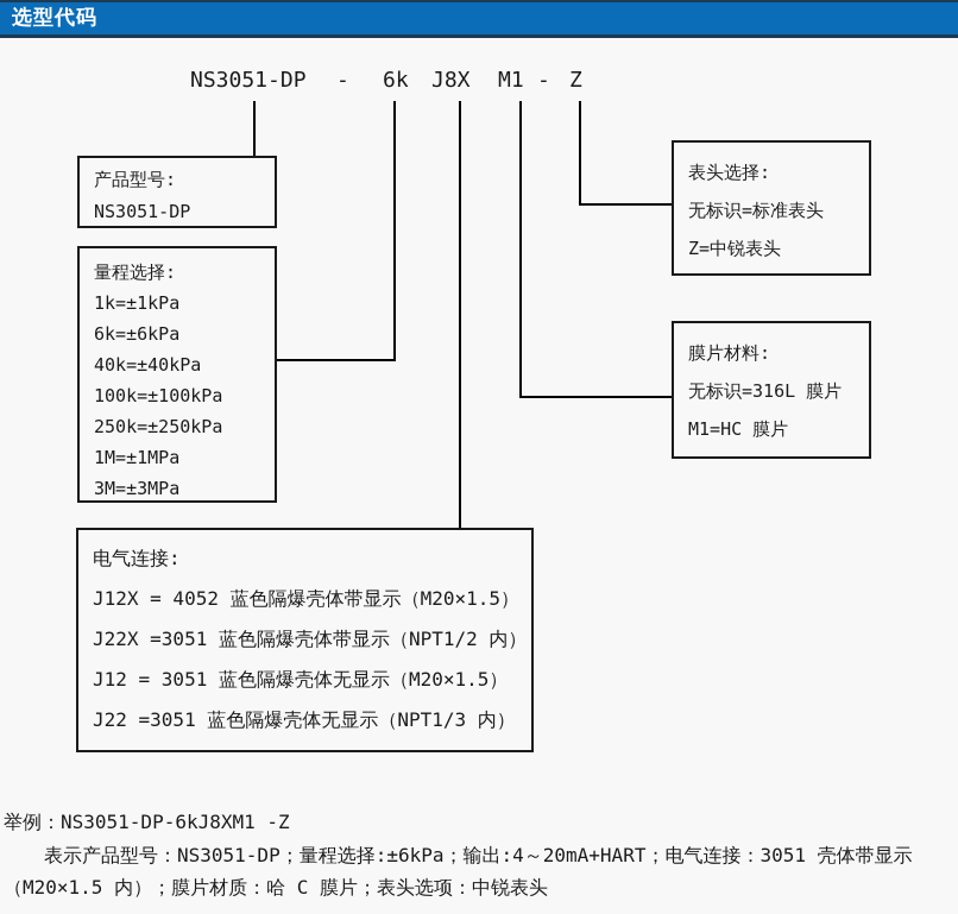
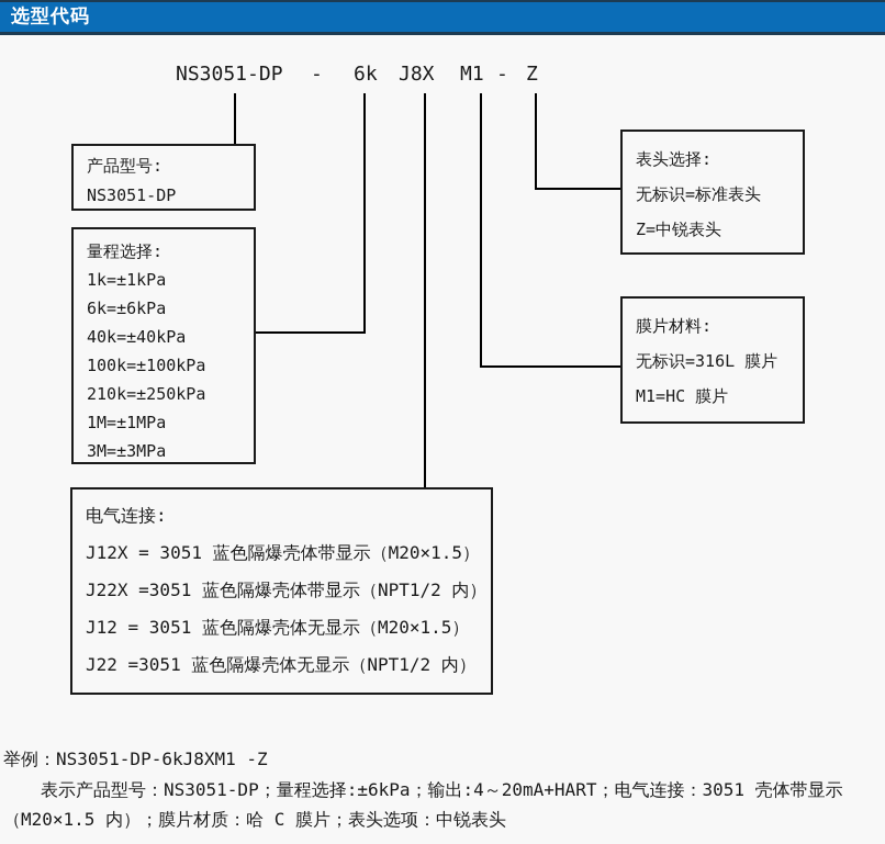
  选型代码
  NS3051-DP
  -
  6k
  J8X
  M1
  -
  Z
  产品型号:
  NS3051-DP
  量程选择:
  1k=±1kPa
  6k=±6kPa
  40k=±40kPa
  100k=±100kPa
- 250k=±250kPa
+ 210k=±250kPa
  1M=±1MPa
  3M=±3MPa
  电气连接:
- J12X = 4052 蓝色隔爆壳体带显示（M20×1.5）
+ J12X = 3051 蓝色隔爆壳体带显示（M20×1.5）
  J22X =3051 蓝色隔爆壳体带显示（NPT1/2 内）
  J12 = 3051 蓝色隔爆壳体无显示（M20×1.5）
- J22 =3051 蓝色隔爆壳体无显示（NPT1/3 内）
+ J22 =3051 蓝色隔爆壳体无显示（NPT1/2 内）
  表头选择:
  无标识=标准表头
  Z=中锐表头
  膜片材料:
  无标识=316L 膜片
  M1=HC 膜片
  举例：NS3051-DP-6kJ8XM1 -Z
  表示产品型号：NS3051-DP；量程选择:±6kPa；输出:4～20mA+HART；电气连接：3051 壳体带显示
  （M20×1.5 内）；膜片材质：哈 C 膜片；表头选项：中锐表头
